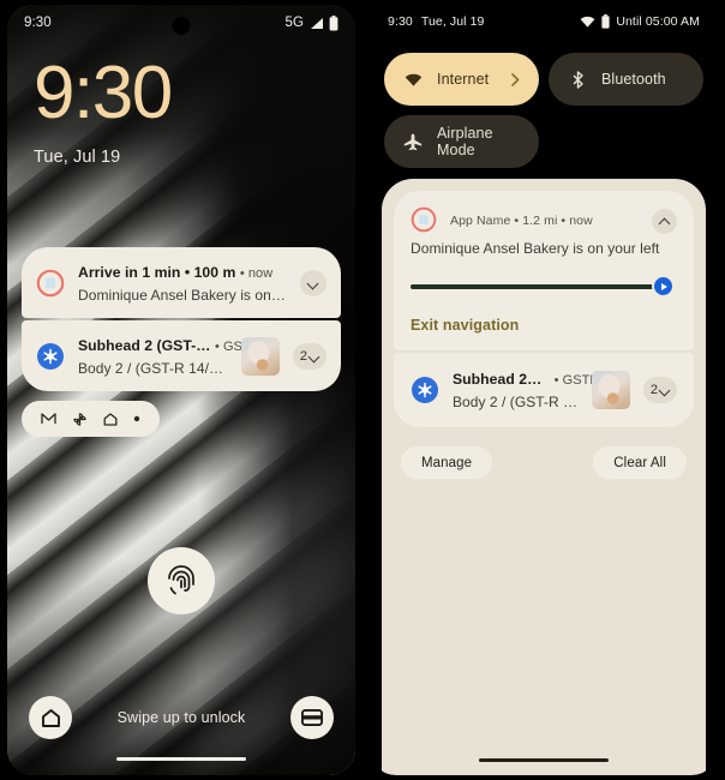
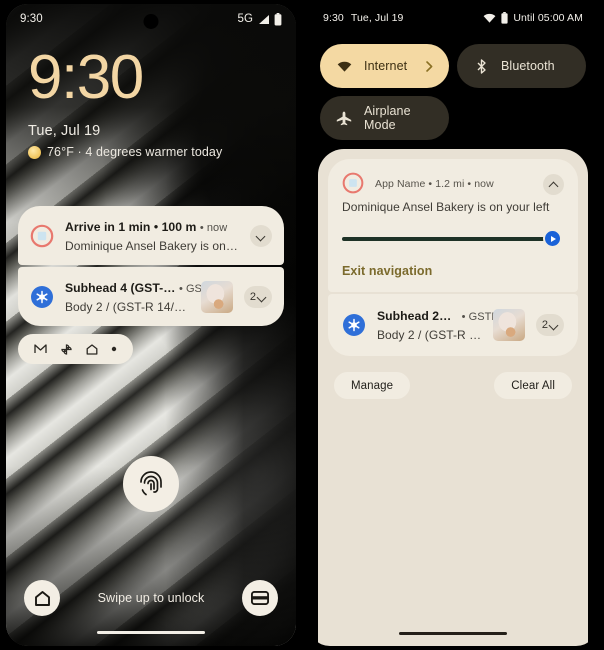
  9:30
  5G
  9:30
  Tue, Jul 19
+ 76°F · 4 degrees warmer today
  Arrive in 1 min • 100 m • now
  Dominique Ansel Bakery is on yo
- Subhead 2 (GST-… • GS
+ Subhead 4 (GST-… • GS
  Body 2 / (GST-R 14/20)
  2
  Swipe up to unlock
  9:30
  Tue, Jul 19
  Until 05:00 AM
  Internet
  Bluetooth
  Airplane Mode
  App Name • 1.2 mi • now
  Dominique Ansel Bakery is on your left
  Exit navigation
  Subhead 2… • GST
  Body 2 / (GST-R 14
  2
  Manage
  Clear All
